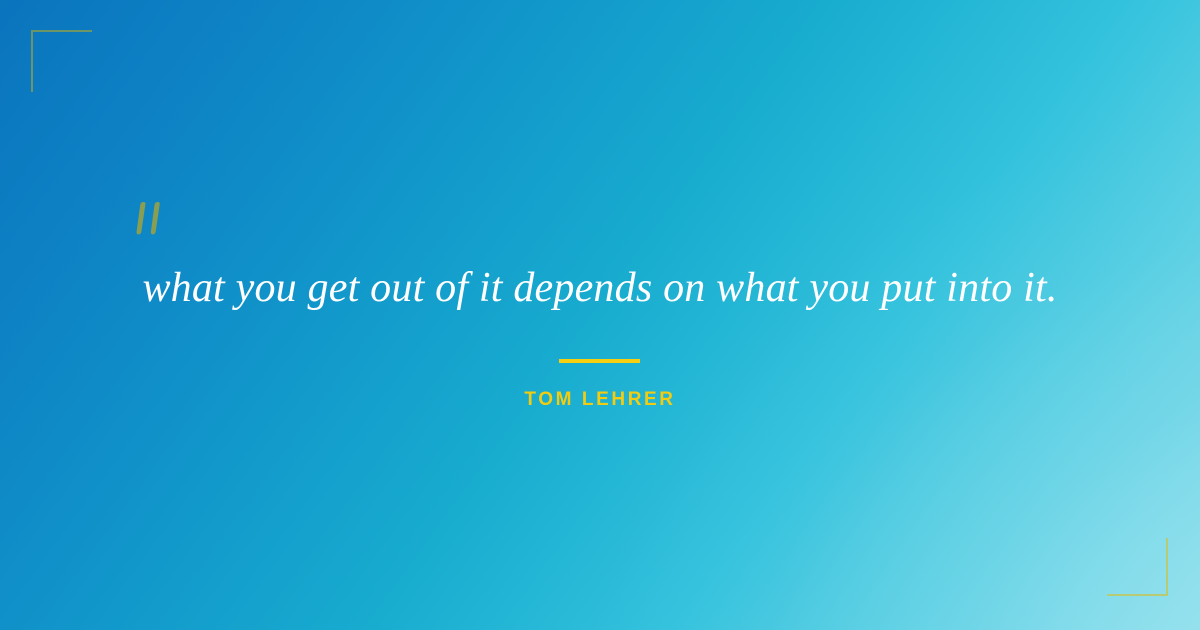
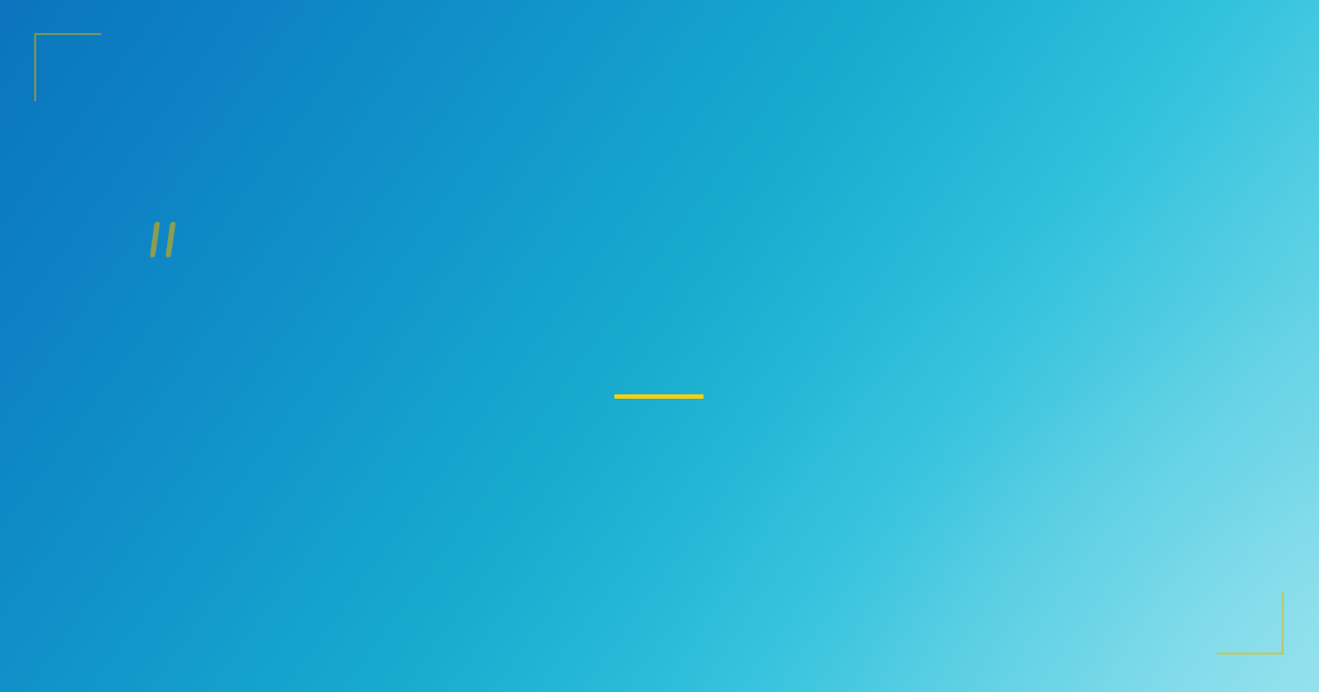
- what you get out of it depends on what you put into it.
- TOM LEHRER
